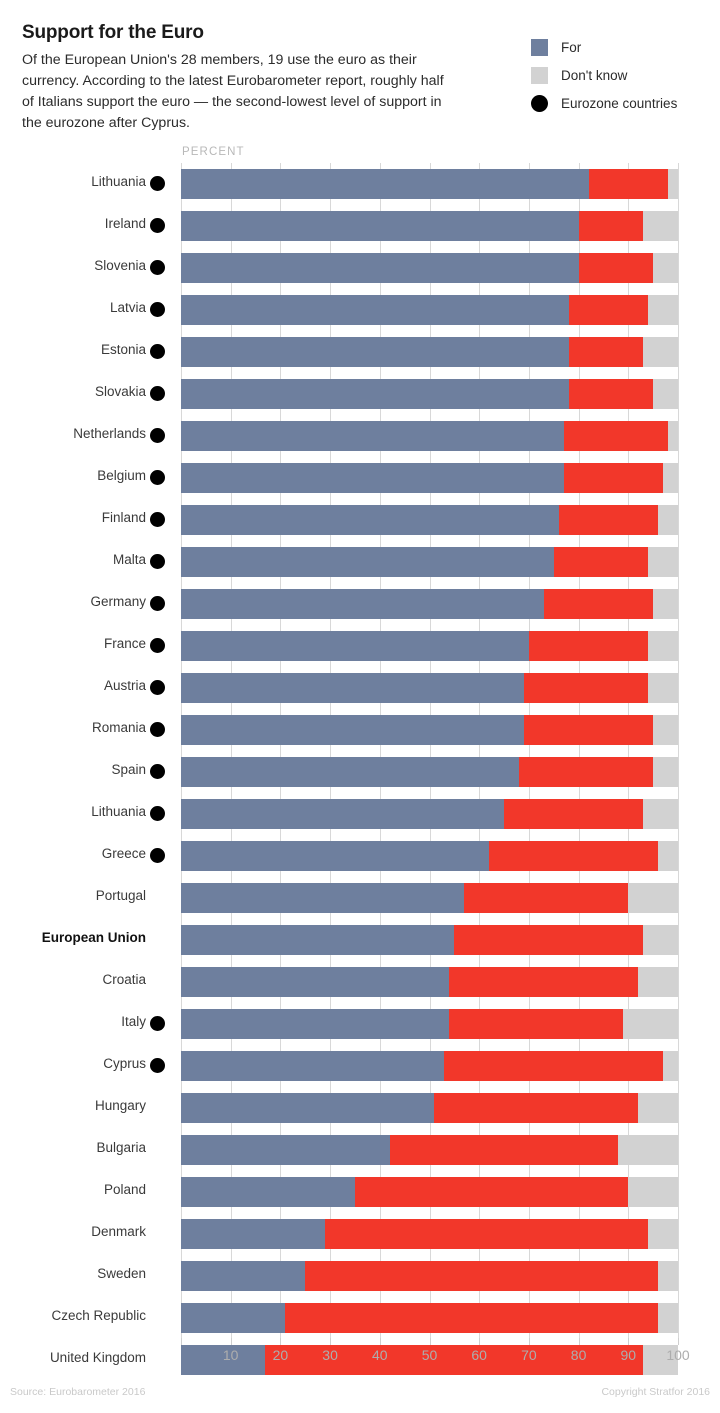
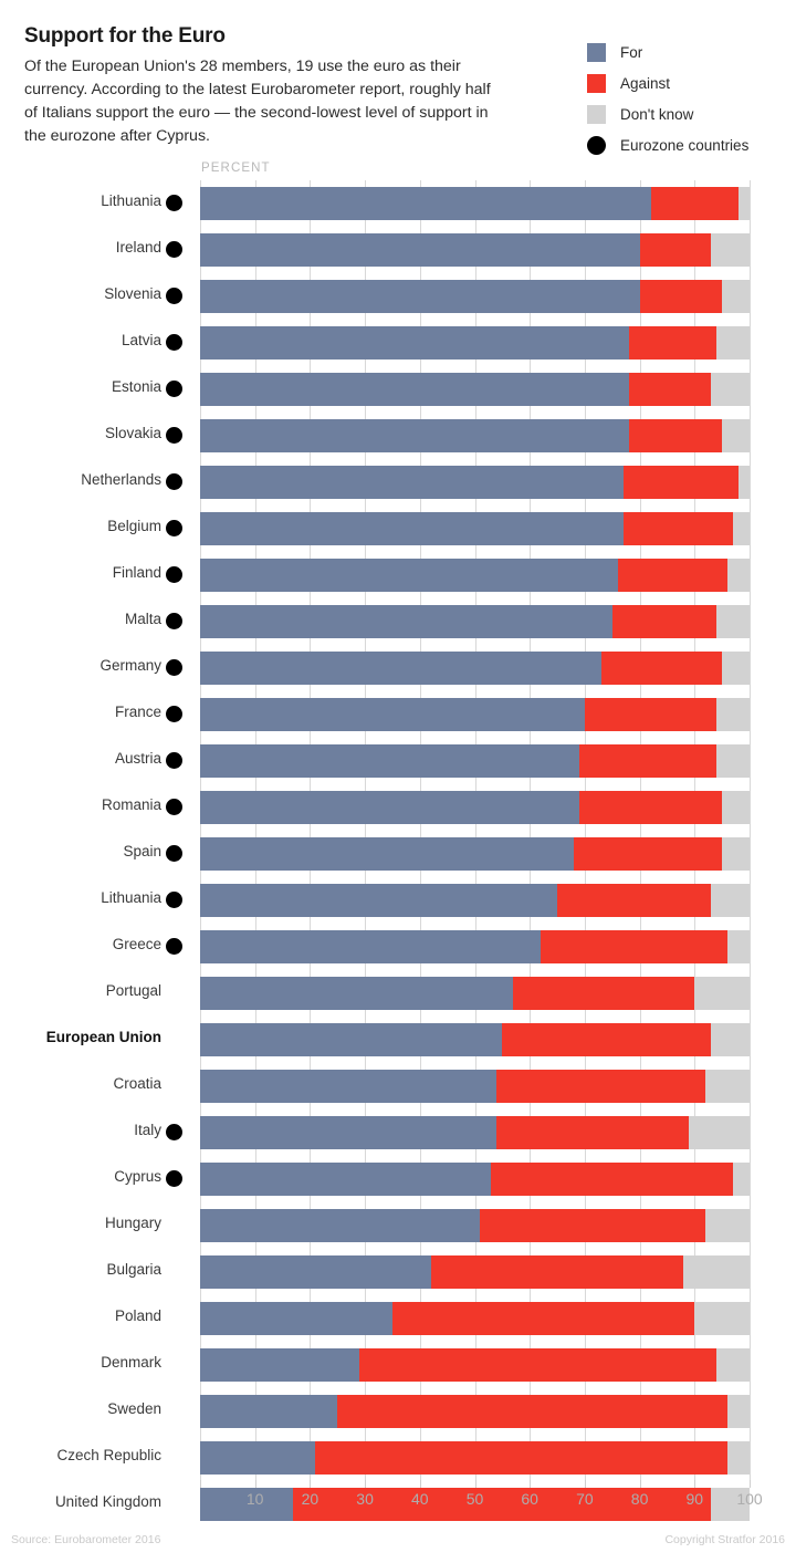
  Support for the Euro
  Of the European Union's 28 members, 19 use the euro as their currency. According to the latest Eurobarometer report, roughly half of Italians support the euro — the second-lowest level of support in the eurozone after Cyprus.
  For
+ Against
  Don't know
  Eurozone countries
  PERCENT
  Lithuania
  Ireland
  Slovenia
  Latvia
  Estonia
  Slovakia
  Netherlands
  Belgium
  Finland
  Malta
  Germany
  France
  Austria
  Romania
  Spain
  Lithuania
  Greece
  Portugal
  European Union
  Croatia
  Italy
  Cyprus
  Hungary
  Bulgaria
  Poland
  Denmark
  Sweden
  Czech Republic
  United Kingdom
  10
  20
  30
  40
  50
  60
  70
  80
  90
  100
  Source: Eurobarometer 2016
  Copyright Stratfor 2016
